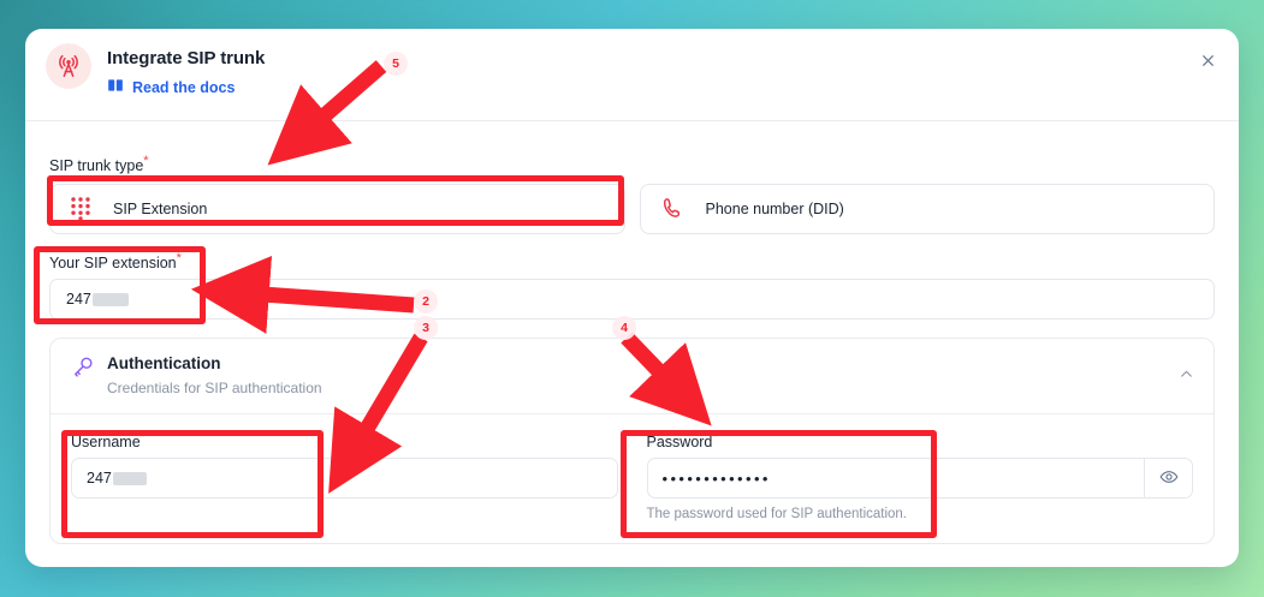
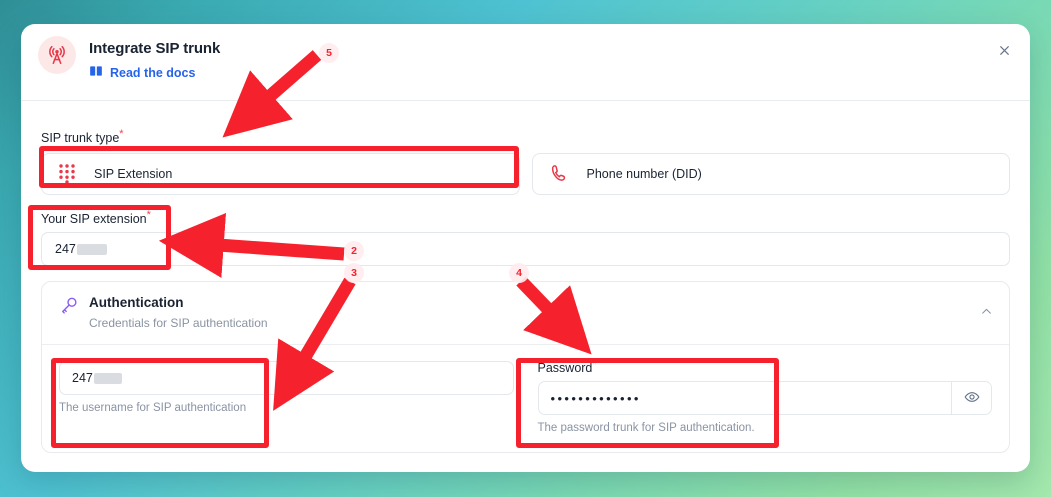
  Integrate SIP trunk
  Read the docs
  SIP trunk type*
  SIP Extension
  Phone number (DID)
  Your SIP extension*
  247
  Authentication
  Credentials for SIP authentication
- Username*
  247
+ The username for SIP authentication
  Password*
  •••••••••••••
- The password used for SIP authentication.
+ The password trunk for SIP authentication.
  5
  2
  3
  4
